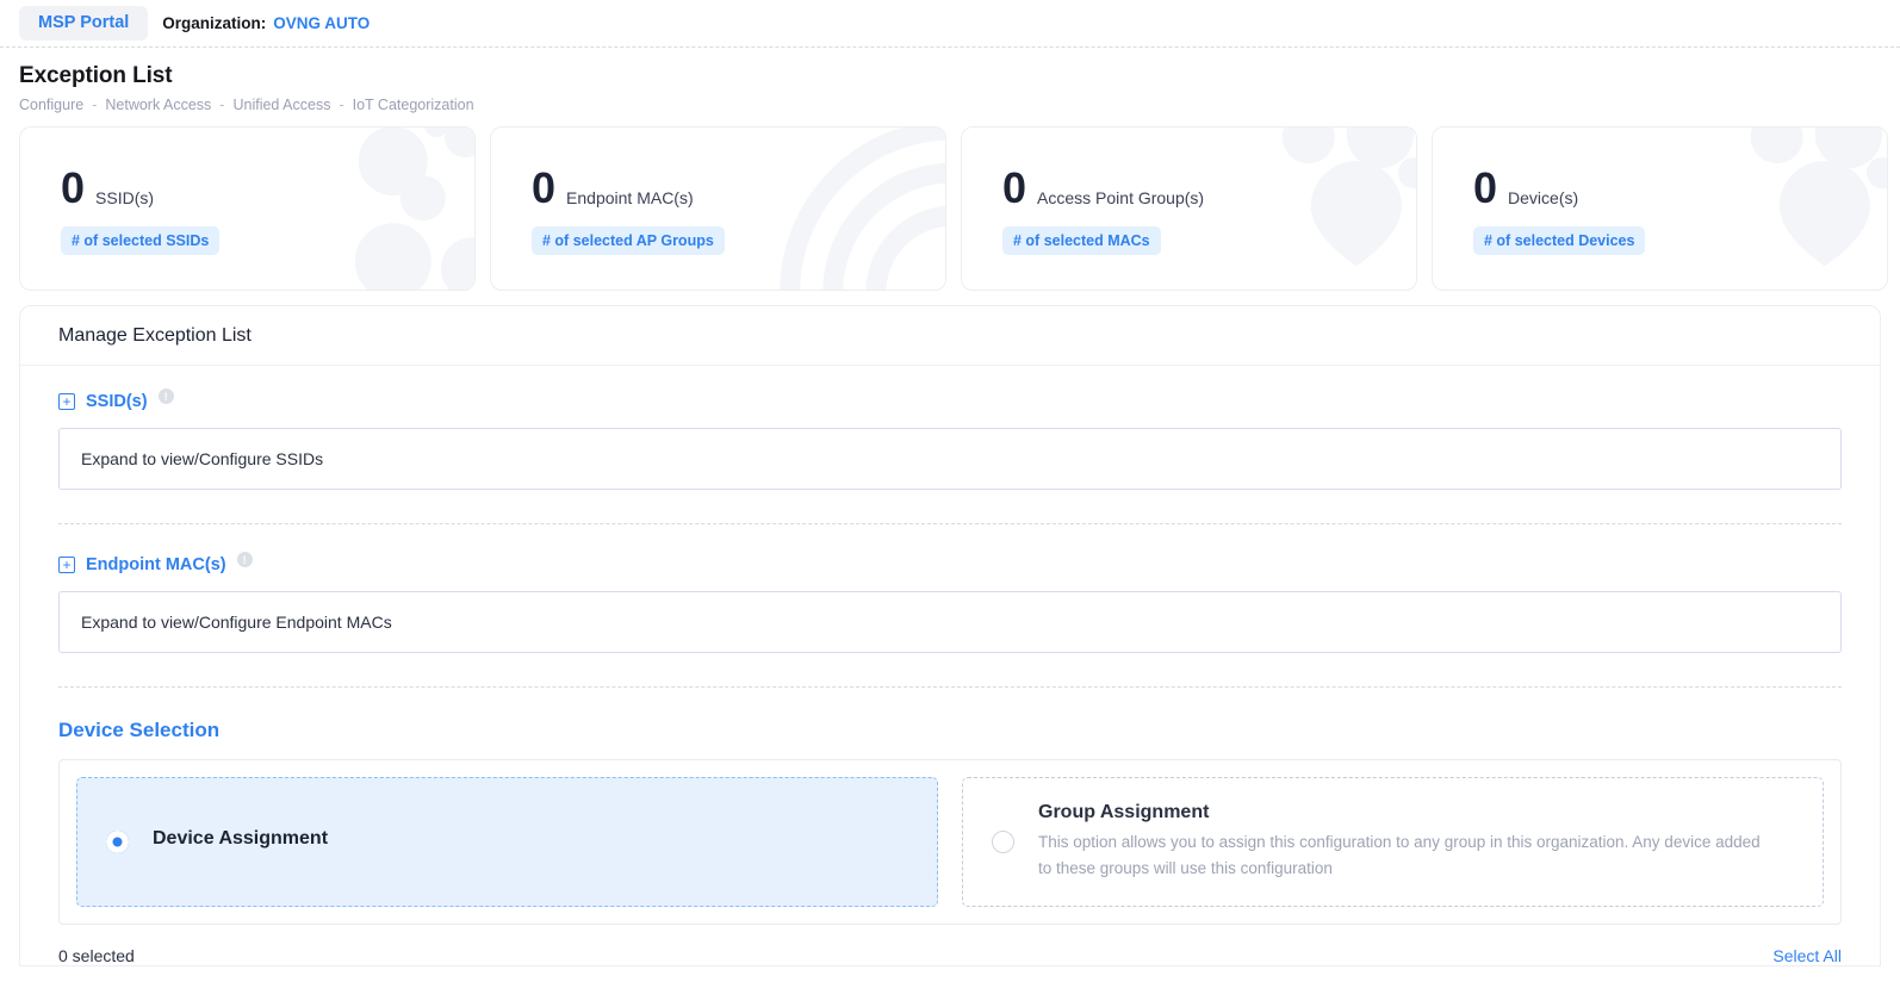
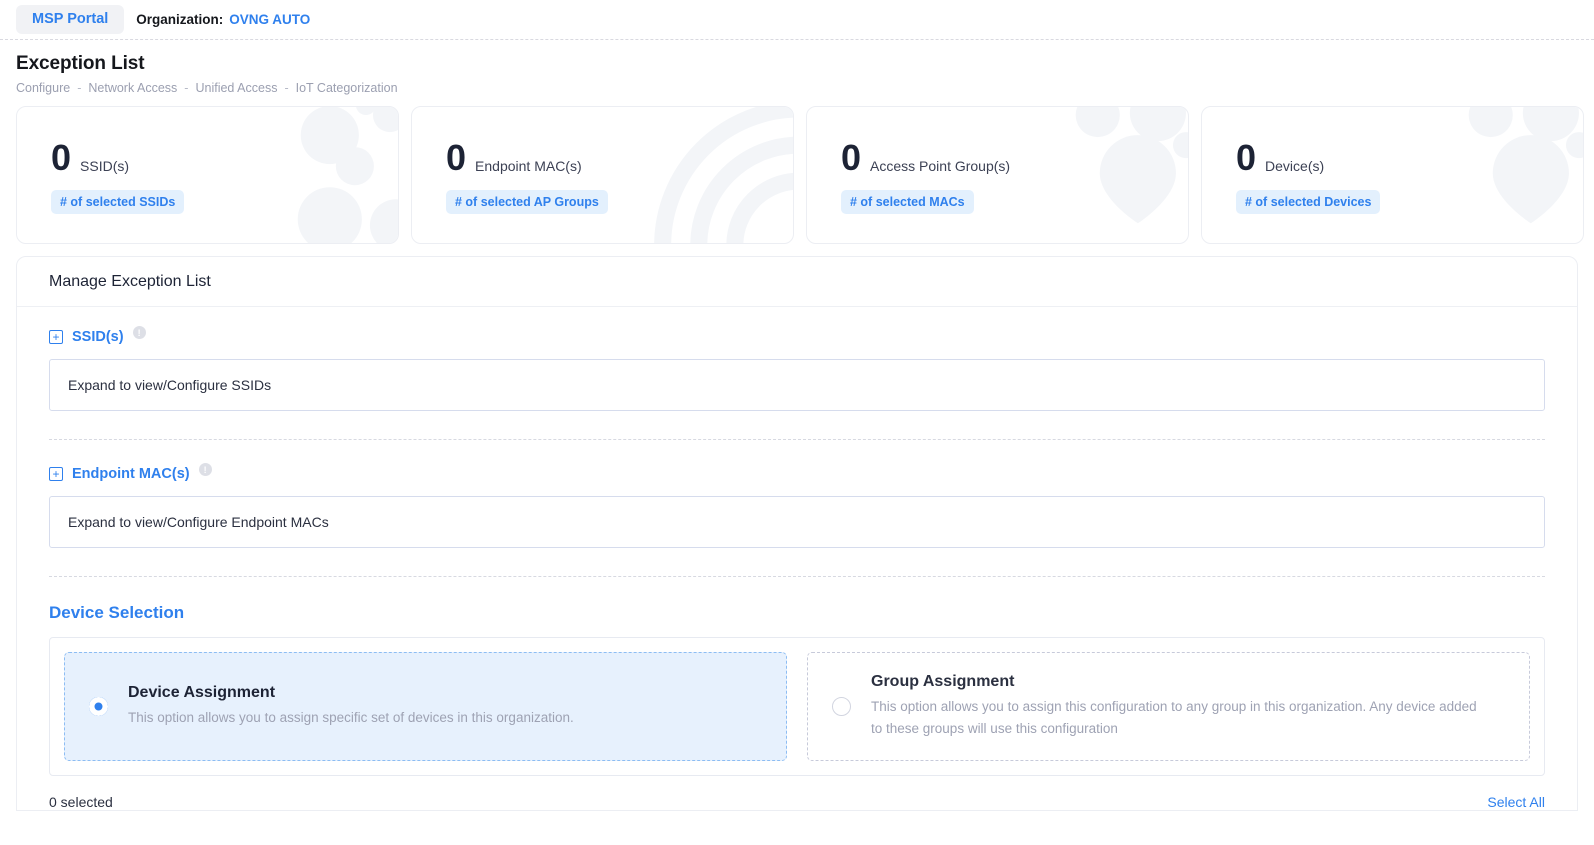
  MSP Portal
  Organization:
  OVNG AUTO
  Exception List
  Configure
  -
  Network Access
  -
  Unified Access
  -
  IoT Categorization
  0
  SSID(s)
  # of selected SSIDs
  0
  Endpoint MAC(s)
  # of selected AP Groups
  0
  Access Point Group(s)
  # of selected MACs
  0
  Device(s)
  # of selected Devices
  Manage Exception List
  +
  SSID(s)
  !
  Expand to view/Configure SSIDs
  +
  Endpoint MAC(s)
  !
  Expand to view/Configure Endpoint MACs
  Device Selection
  Device Assignment
+ This option allows you to assign specific set of devices in this organization.
  Group Assignment
  This option allows you to assign this configuration to any group in this organization. Any device added to these groups will use this configuration
  0 selected
  Select All
